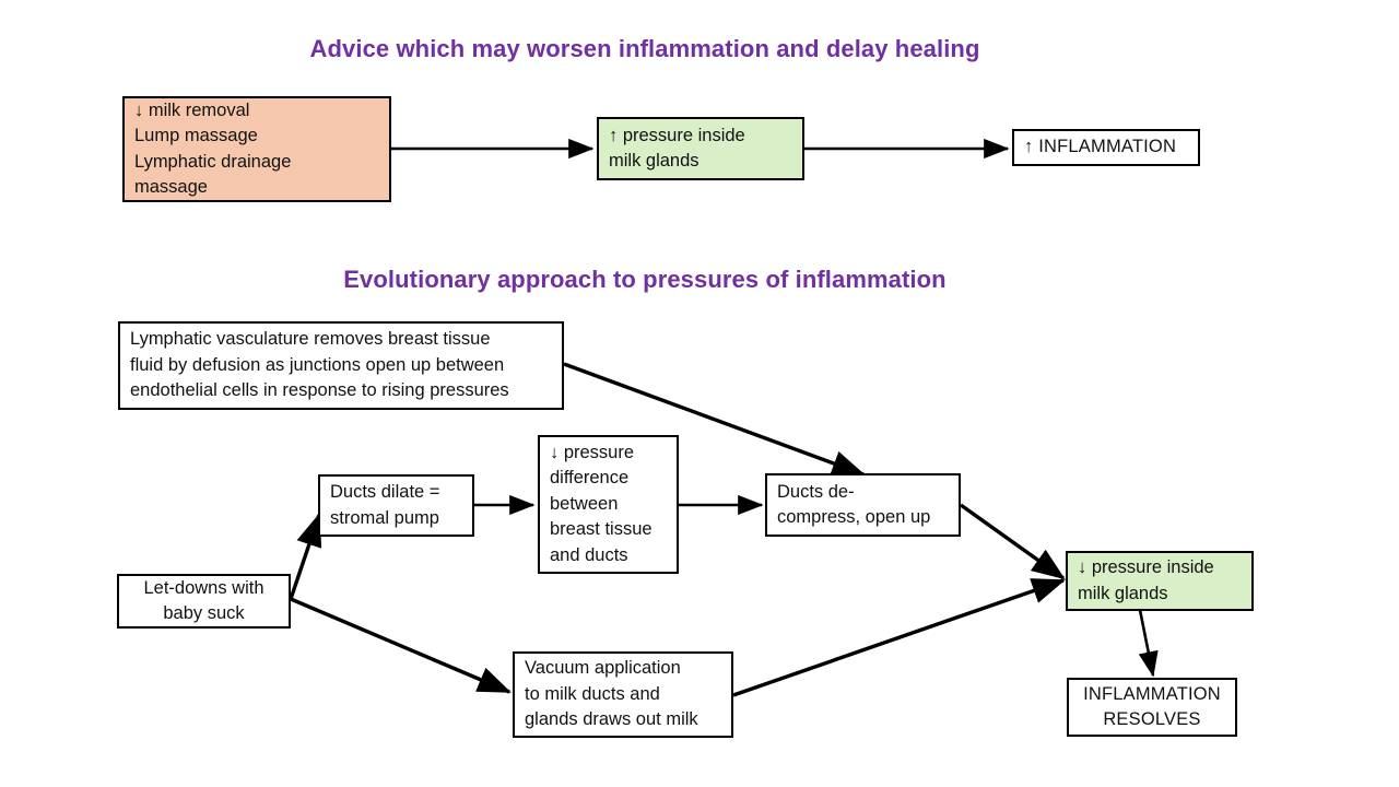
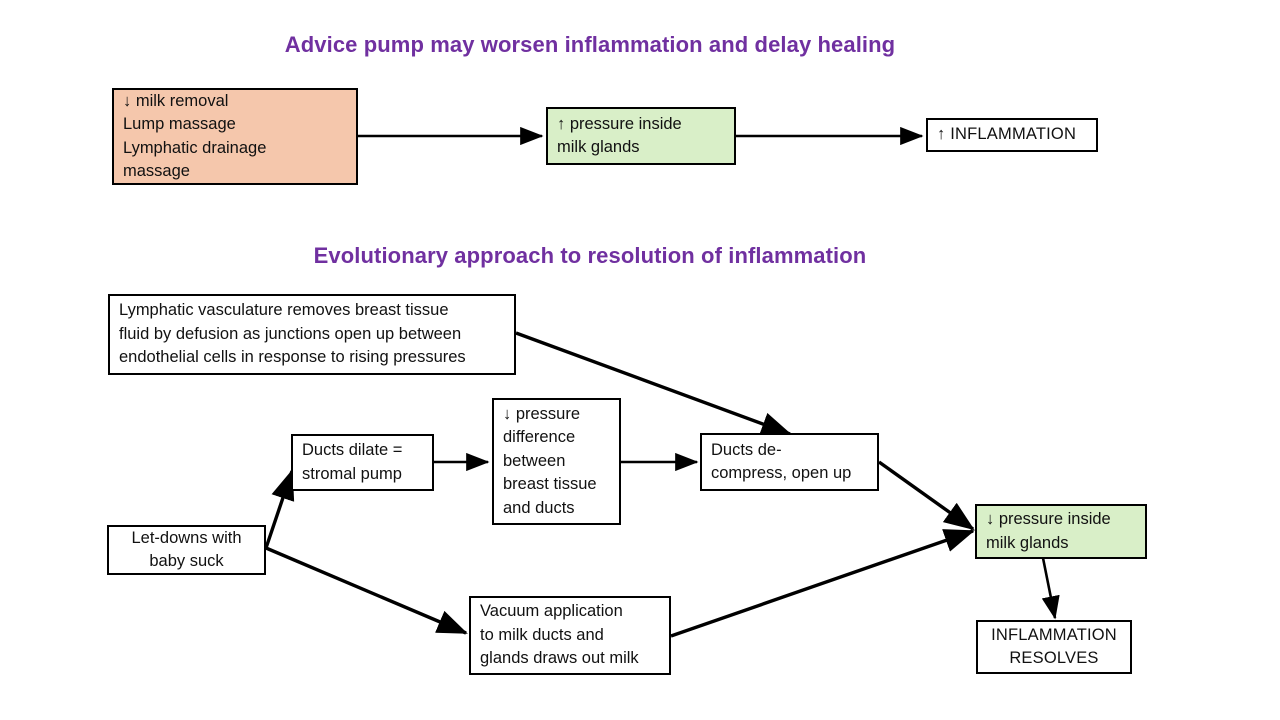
- Advice which may worsen inflammation and delay healing
+ Advice pump may worsen inflammation and delay healing
- Evolutionary approach to pressures of inflammation
+ Evolutionary approach to resolution of inflammation
  ↓ milk removal
  Lump massage
  Lymphatic drainage
  massage
  ↑ pressure inside
  milk glands
  ↑ INFLAMMATION
  Lymphatic vasculature removes breast tissue
  fluid by defusion as junctions open up between
  endothelial cells in response to rising pressures
  Ducts dilate =
  stromal pump
  ↓ pressure
  difference
  between
  breast tissue
  and ducts
  Ducts de-
  compress, open up
  Let-downs with
  baby suck
  Vacuum application
  to milk ducts and
  glands draws out milk
  ↓ pressure inside
  milk glands
  INFLAMMATION
  RESOLVES
